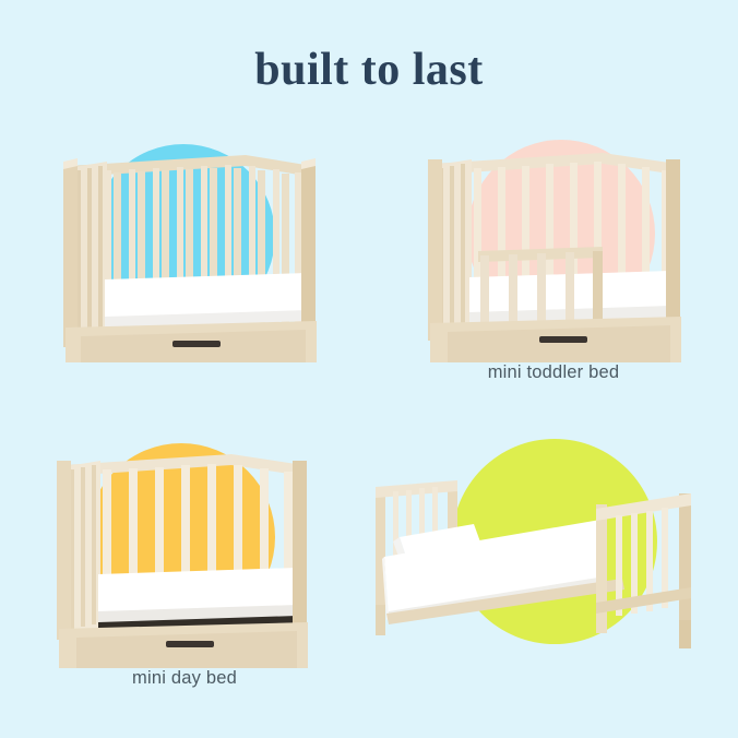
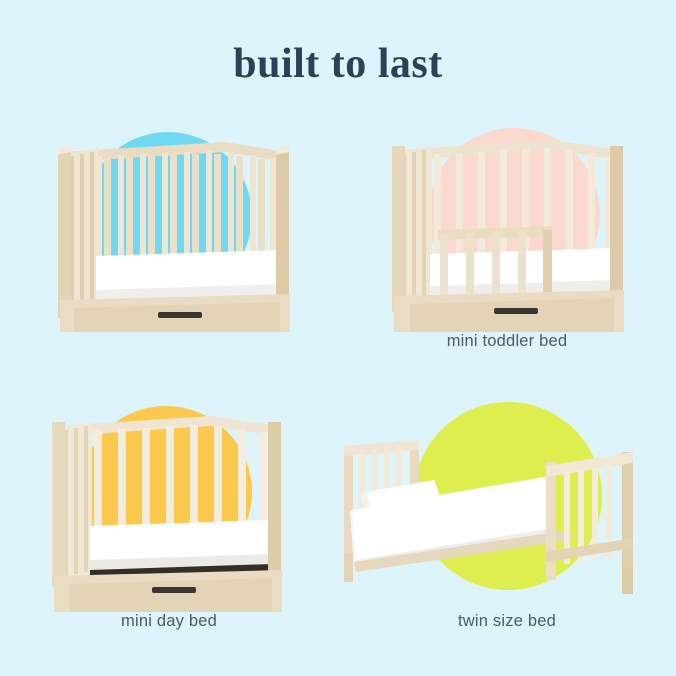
  built to last
  mini toddler bed
  mini day bed
+ twin size bed
